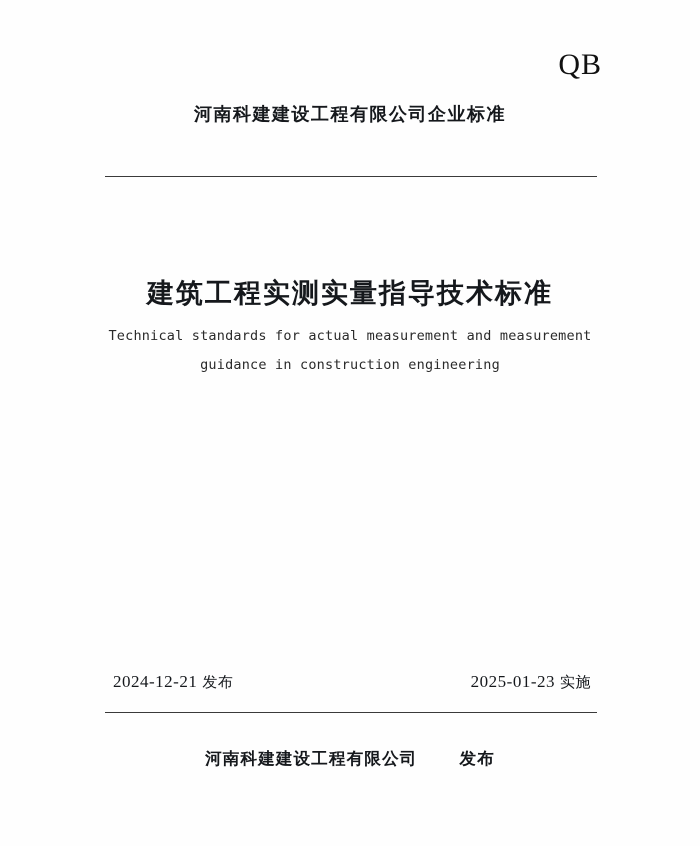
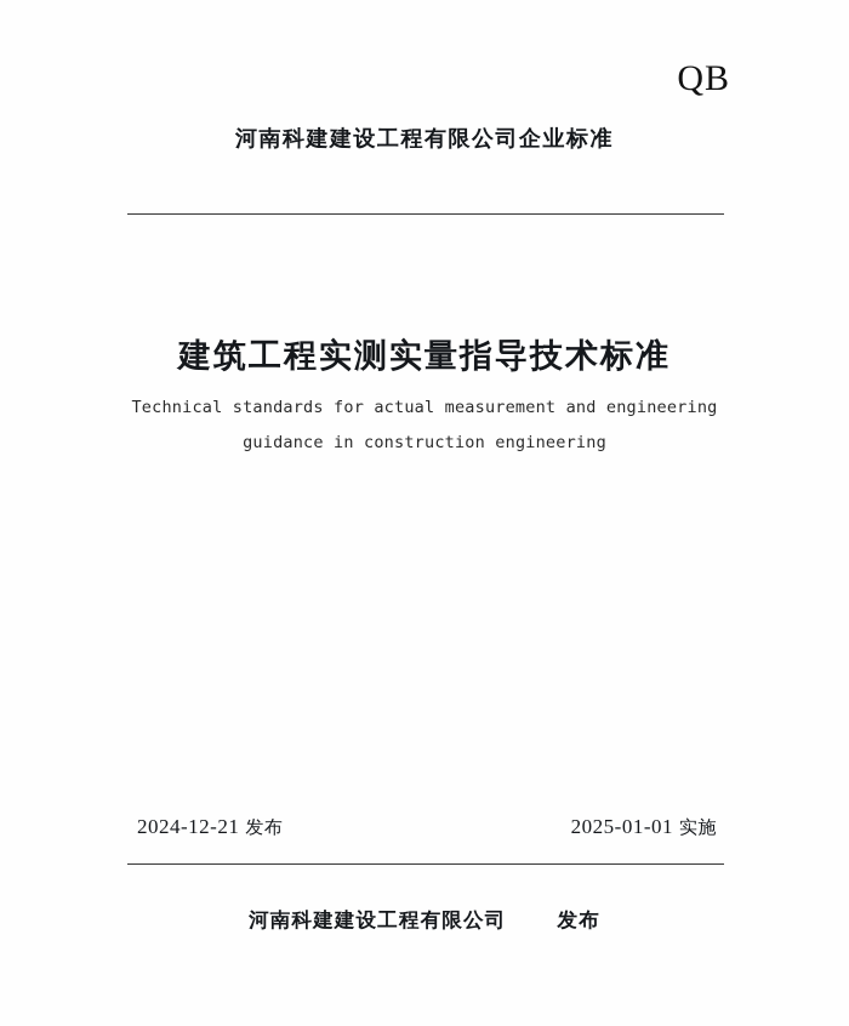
  QB
  河南科建建设工程有限公司企业标准
  建筑工程实测实量指导技术标准
- Technical standards for actual measurement and measurement
+ Technical standards for actual measurement and engineering
  guidance in construction engineering
  2024-12-21 发布
- 2025-01-23 实施
+ 2025-01-01 实施
  河南科建建设工程有限公司 发布
